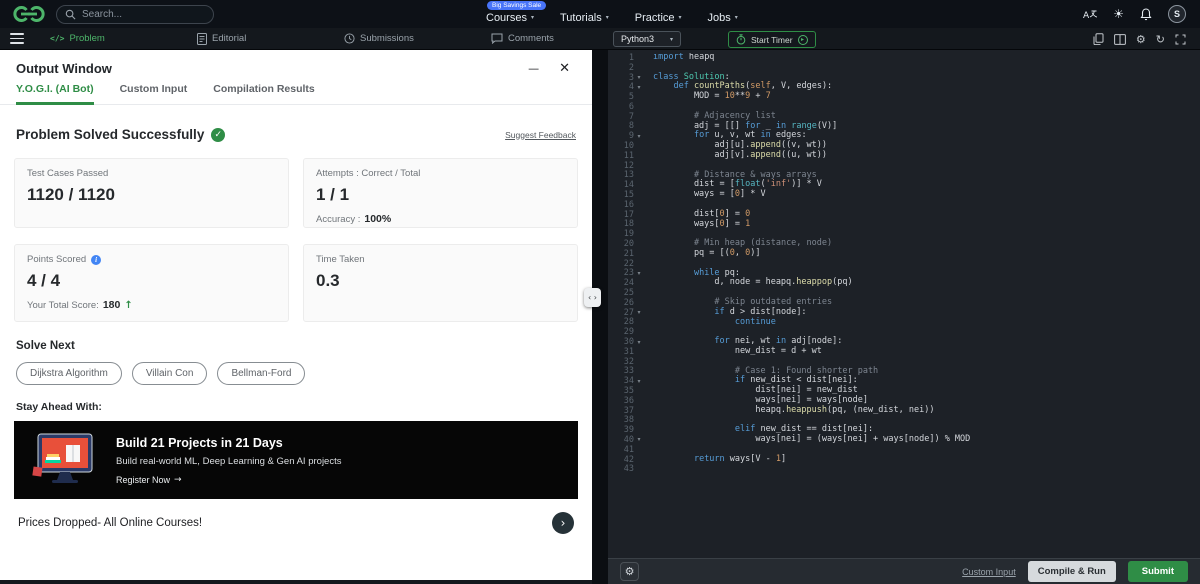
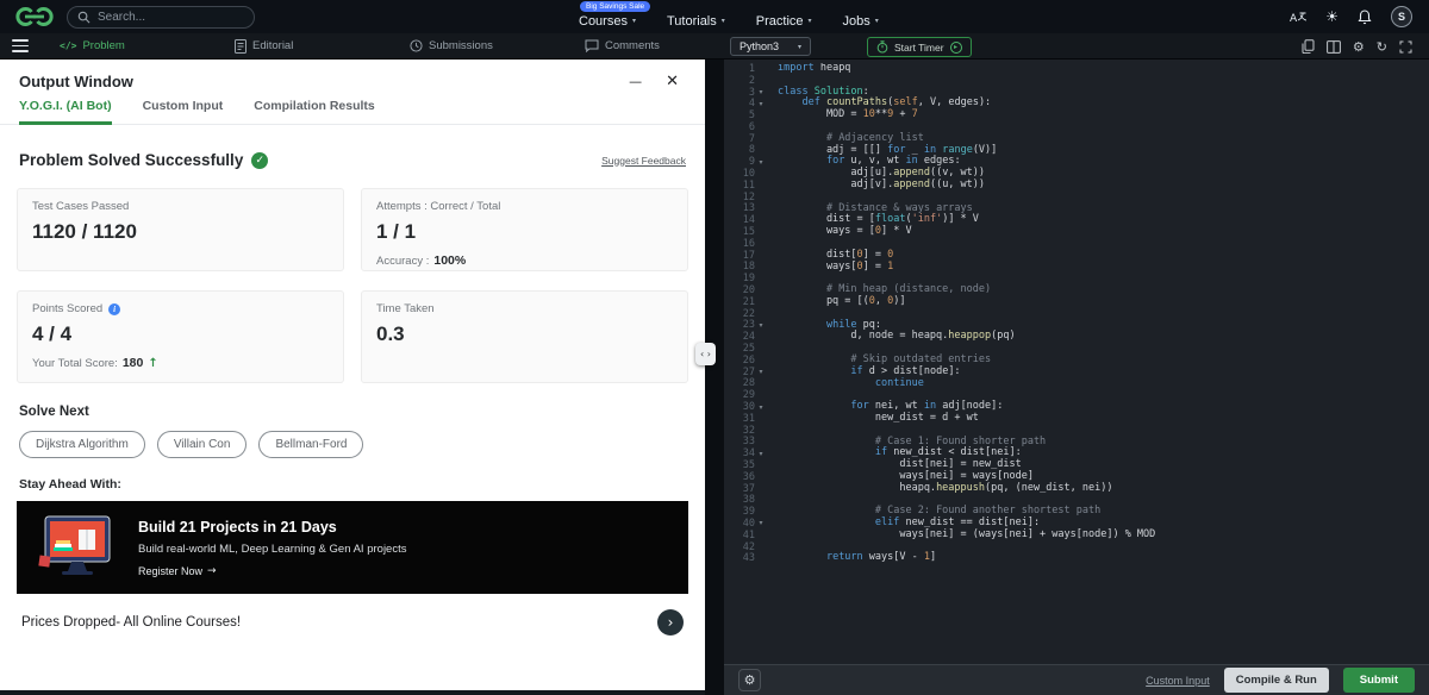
  Search...
  Courses
  Tutorials
  Practice
  Jobs
  A
  ☀
  S
  </>
  Problem
  Editorial
  Submissions
  Comments
  Python3
  Start Timer
  ⚙
  ↻
  Output Window
  —
  ✕
  Y.O.G.I. (AI Bot)
  Custom Input
  Compilation Results
  Problem Solved Successfully
  ✓
  Suggest Feedback
  Test Cases Passed
  1120 / 1120
  Attempts : Correct / Total
  1 / 1
  Accuracy :
  100%
  Points Scored
  i
  4 / 4
  Your Total Score:
  180
  ↑
  Time Taken
  0.3
  Solve Next
  Dijkstra Algorithm
  Villain Con
  Bellman-Ford
  Stay Ahead With:
  Build 21 Projects in 21 Days
  Build real-world ML, Deep Learning & Gen AI projects
  Register Now
  →
  Prices Dropped- All Online Courses!
  ›
  ‹ ›
  1
  2
  3
  4
  5
  6
  7
  8
  9
  10
  11
  12
  13
  14
  15
  16
  17
  18
  19
  20
  21
  22
  23
  24
  25
  26
  27
  28
  29
  30
  31
  32
  33
  34
  35
  36
  37
  38
  39
  40
  41
  42
  43
  import heapq
  class Solution:
  def countPaths(self, V, edges):
  MOD = 10**9 + 7
  # Adjacency list
  adj = [[] for _ in range(V)]
  for u, v, wt in edges:
  adj[u].append((v, wt))
  adj[v].append((u, wt))
  # Distance & ways arrays
  dist = [float('inf')] * V
  ways = [0] * V
  dist[0] = 0
  ways[0] = 1
  # Min heap (distance, node)
  pq = [(0, 0)]
  while pq:
  d, node = heapq.heappop(pq)
  # Skip outdated entries
  if d > dist[node]:
  continue
  for nei, wt in adj[node]:
  new_dist = d + wt
  # Case 1: Found shorter path
  if new_dist < dist[nei]:
  dist[nei] = new_dist
  ways[nei] = ways[node]
  heapq.heappush(pq, (new_dist, nei))
+ # Case 2: Found another shortest path
  elif new_dist == dist[nei]:
  ways[nei] = (ways[nei] + ways[node]) % MOD
  return ways[V - 1]
  ⚙
  Custom Input
  Compile & Run
  Submit
